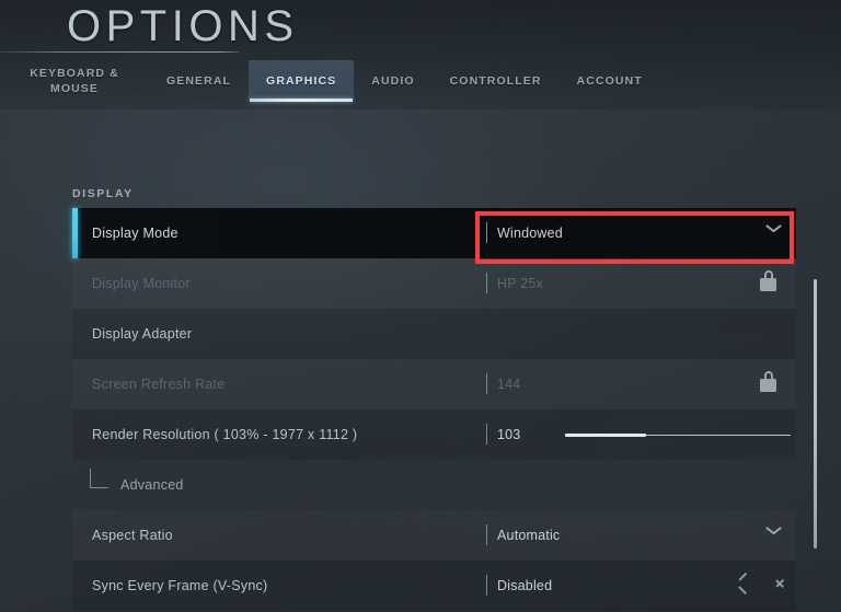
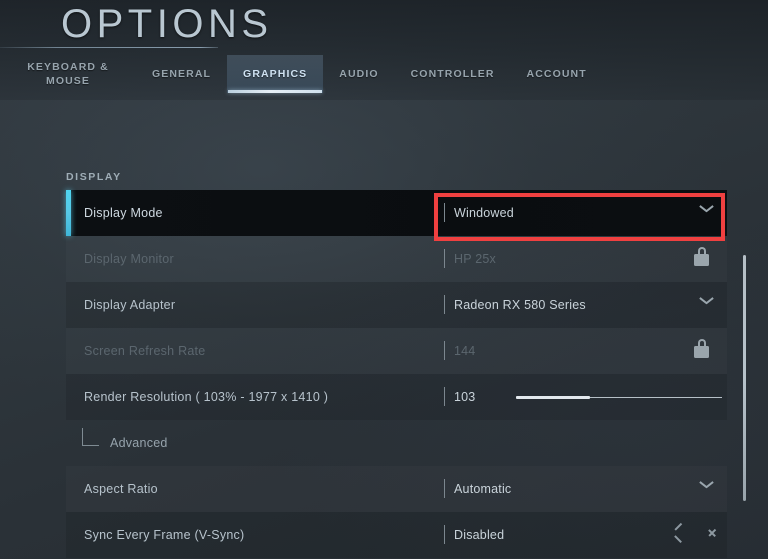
  OPTIONS
  KEYBOARD &
  MOUSE
  GENERAL
  GRAPHICS
  AUDIO
  CONTROLLER
  ACCOUNT
  DISPLAY
  Display Mode
  Windowed
  Display Monitor
  HP 25x
  Display Adapter
+ Radeon RX 580 Series
  Screen Refresh Rate
  144
- Render Resolution ( 103% - 1977 x 1112 )
+ Render Resolution ( 103% - 1977 x 1410 )
  103
  Advanced
  Aspect Ratio
  Automatic
  Sync Every Frame (V-Sync)
  Disabled
